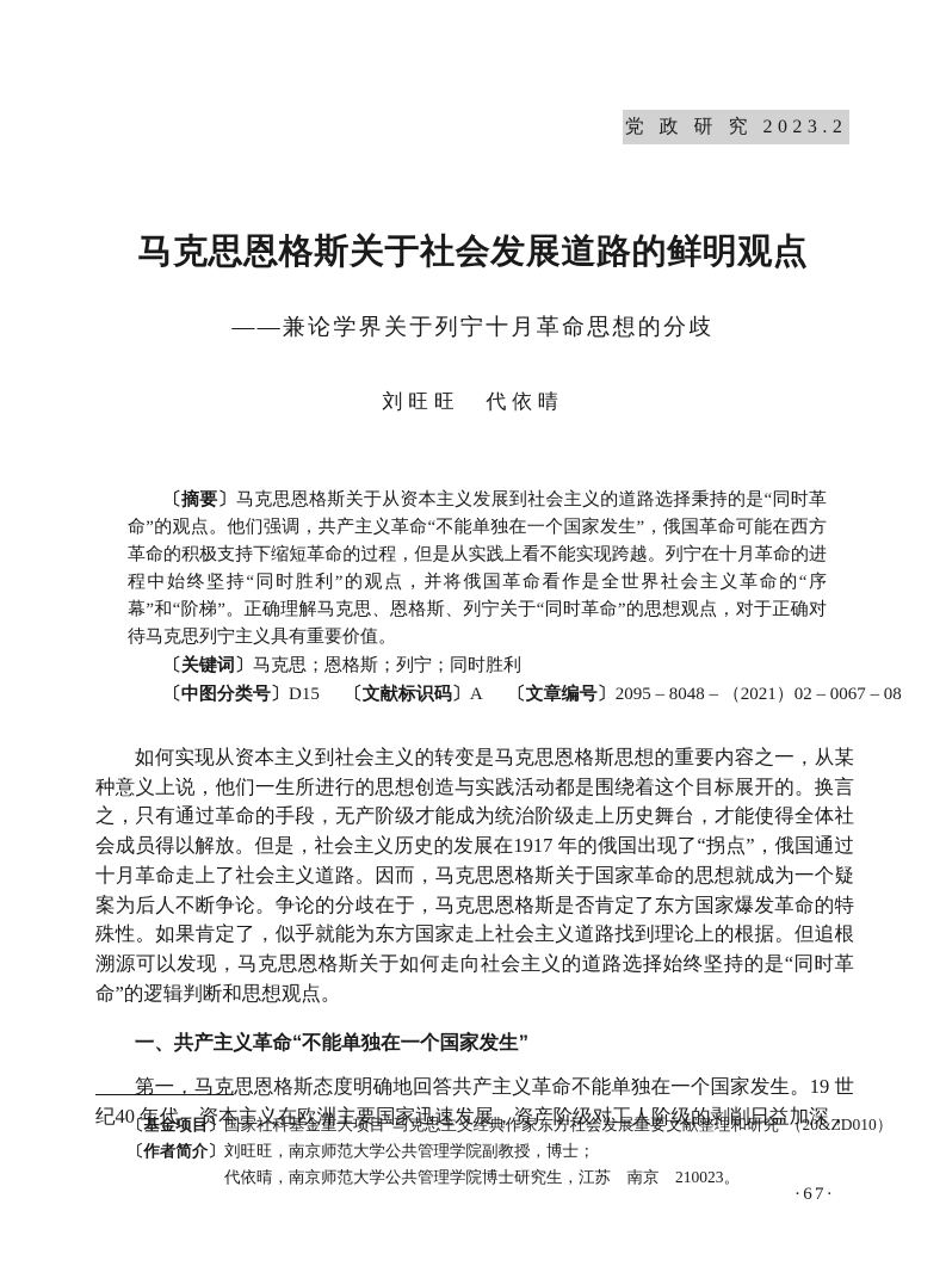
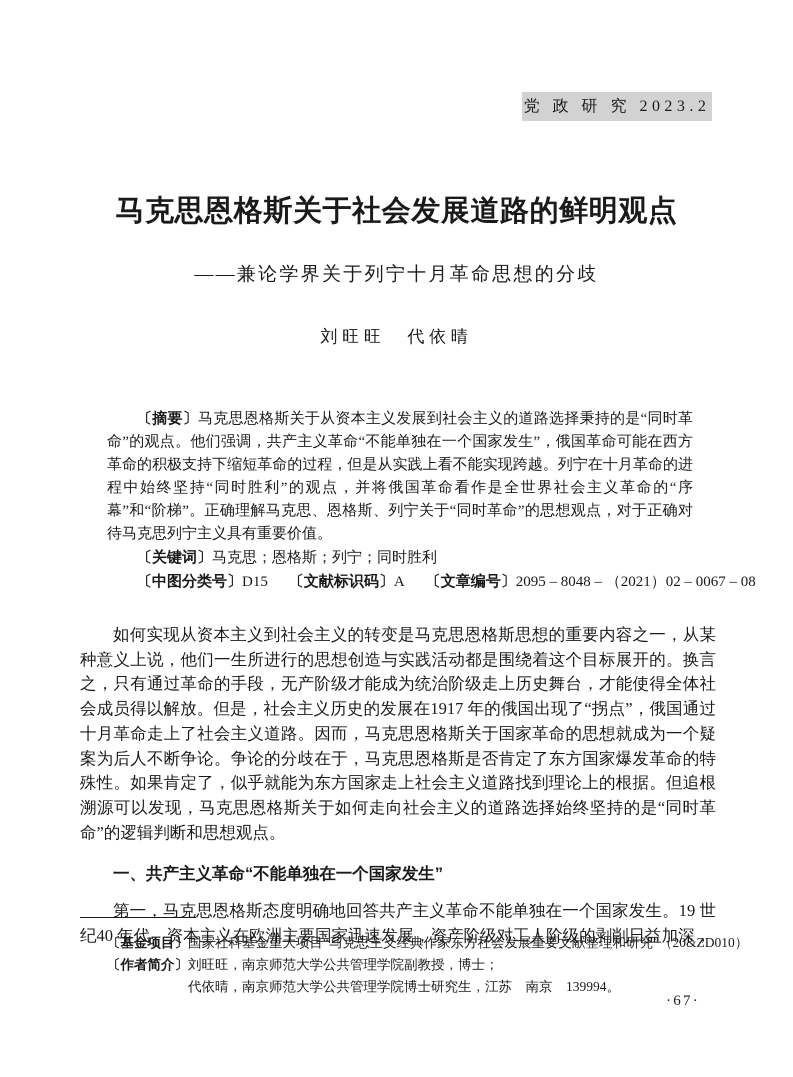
  党 政 研 究 2023.2
  马克思恩格斯关于社会发展道路的鲜明观点
  ——兼论学界关于列宁十月革命思想的分歧
  刘旺旺 代依晴
  〔摘要〕马克思恩格斯关于从资本主义发展到社会主义的道路选择秉持的是“同时革命”的观点。他们强调，共产主义革命“不能单独在一个国家发生”，俄国革命可能在西方革命的积极支持下缩短革命的过程，但是从实践上看不能实现跨越。列宁在十月革命的进程中始终坚持“同时胜利”的观点，并将俄国革命看作是全世界社会主义革命的“序幕”和“阶梯”。正确理解马克思、恩格斯、列宁关于“同时革命”的思想观点，对于正确对待马克思列宁主义具有重要价值。
  〔关键词〕马克思；恩格斯；列宁；同时胜利
  〔中图分类号〕D15 〔文献标识码〕A 〔文章编号〕2095 – 8048 – （2021）02 – 0067 – 08
  如何实现从资本主义到社会主义的转变是马克思恩格斯思想的重要内容之一，从某种意义上说，他们一生所进行的思想创造与实践活动都是围绕着这个目标展开的。换言之，只有通过革命的手段，无产阶级才能成为统治阶级走上历史舞台，才能使得全体社会成员得以解放。但是，社会主义历史的发展在1917 年的俄国出现了“拐点”，俄国通过十月革命走上了社会主义道路。因而，马克思恩格斯关于国家革命的思想就成为一个疑案为后人不断争论。争论的分歧在于，马克思恩格斯是否肯定了东方国家爆发革命的特殊性。如果肯定了，似乎就能为东方国家走上社会主义道路找到理论上的根据。但追根溯源可以发现，马克思恩格斯关于如何走向社会主义的道路选择始终坚持的是“同时革命”的逻辑判断和思想观点。
  一、共产主义革命“不能单独在一个国家发生”
  第一，马克思恩格斯态度明确地回答共产主义革命不能单独在一个国家发生。19 世纪40 年代，资本主义在欧洲主要国家迅速发展，资产阶级对工人阶级的剥削日益加深，
  〔基金项目〕
  国家社科基金重大项目“马克思主义经典作家东方社会发展重要文献整理和研究”（20&ZD010）
  〔作者简介〕
  刘旺旺，南京师范大学公共管理学院副教授，博士；
- 代依晴，南京师范大学公共管理学院博士研究生，江苏 南京 210023。
+ 代依晴，南京师范大学公共管理学院博士研究生，江苏 南京 139994。
  ·67·
